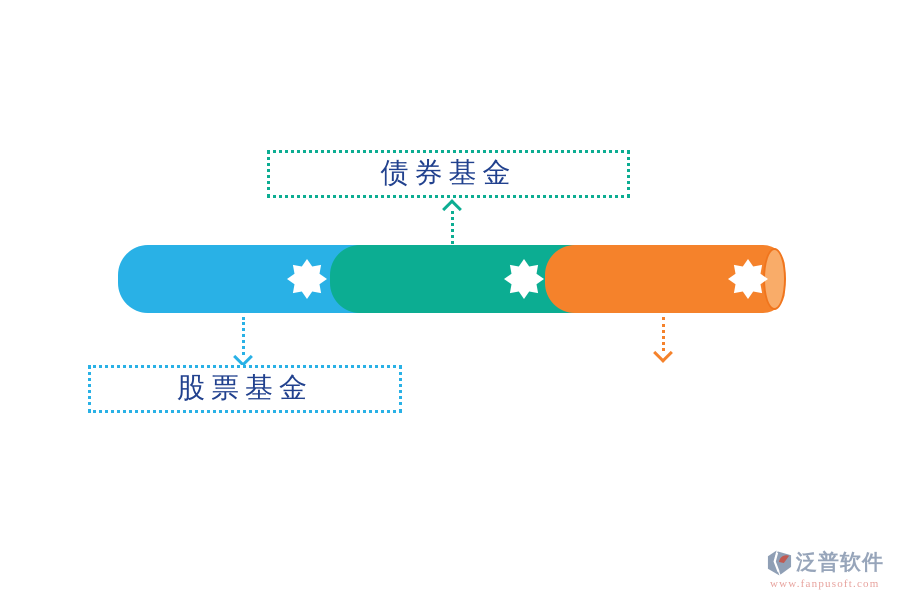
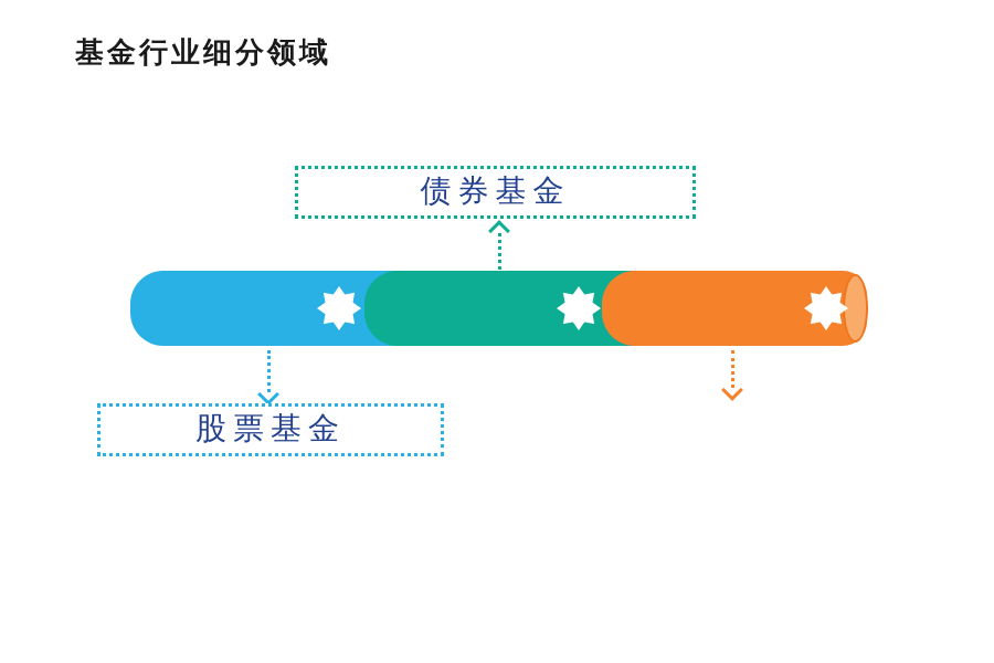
+ 基金行业细分领域
  债券基金
  股票基金
- 泛普软件
- www.fanpusoft.com
